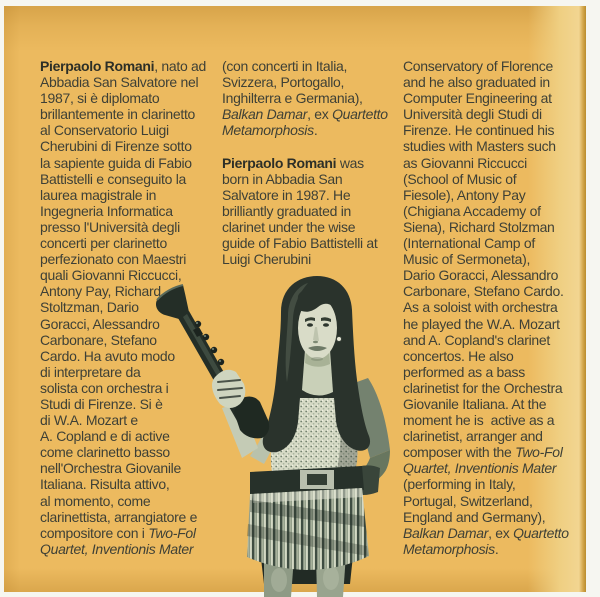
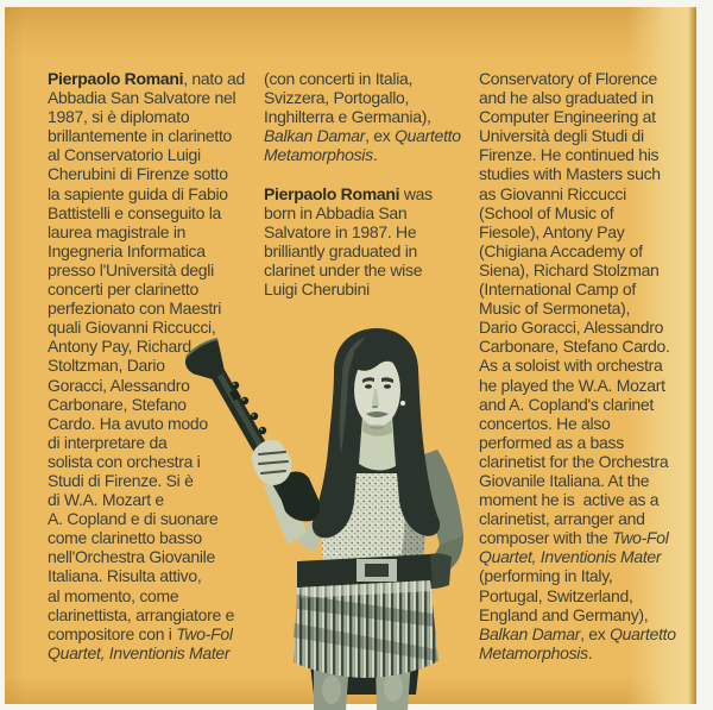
  Pierpaolo Romani, nato ad
  Abbadia San Salvatore nel
  1987, si è diplomato
  brillantemente in clarinetto
  al Conservatorio Luigi
  Cherubini di Firenze sotto
  la sapiente guida di Fabio
  Battistelli e conseguito la
  laurea magistrale in
  Ingegneria Informatica
  presso l'Università degli
  concerti per clarinetto
  perfezionato con Maestri
  quali Giovanni Riccucci,
  Antony Pay, Richard
  Stoltzman, Dario
  Goracci, Alessandro
  Carbonare, Stefano
  Cardo. Ha avuto modo
  di interpretare da
  solista con orchestra i
  Studi di Firenze. Si è
  di W.A. Mozart e
- A. Copland e di active
+ A. Copland e di suonare
  come clarinetto basso
  nell'Orchestra Giovanile
  Italiana. Risulta attivo,
  al momento, come
  clarinettista, arrangiatore e
  compositore con i Two-Fol
  Quartet, Inventionis Mater
  (con concerti in Italia,
  Svizzera, Portogallo,
  Inghilterra e Germania),
  Balkan Damar, ex Quartetto
  Metamorphosis.
  Pierpaolo Romani was
  born in Abbadia San
  Salvatore in 1987. He
  brilliantly graduated in
  clarinet under the wise
- guide of Fabio Battistelli at
  Luigi Cherubini
  Conservatory of Florence
  and he also graduated in
  Computer Engineering at
  Università degli Studi di
  Firenze. He continued his
  studies with Masters such
  as Giovanni Riccucci
  (School of Music of
  Fiesole), Antony Pay
  (Chigiana Accademy of
  Siena), Richard Stolzman
  (International Camp of
  Music of Sermoneta),
  Dario Goracci, Alessandro
  Carbonare, Stefano Cardo.
  As a soloist with orchestra
  he played the W.A. Mozart
  and A. Copland's clarinet
  concertos. He also
  performed as a bass
  clarinetist for the Orchestra
  Giovanile Italiana. At the
  moment he is active as a
  clarinetist, arranger and
  composer with the Two-Fol
  Quartet, Inventionis Mater
  (performing in Italy,
  Portugal, Switzerland,
  England and Germany),
  Balkan Damar, ex Quartetto
  Metamorphosis.
